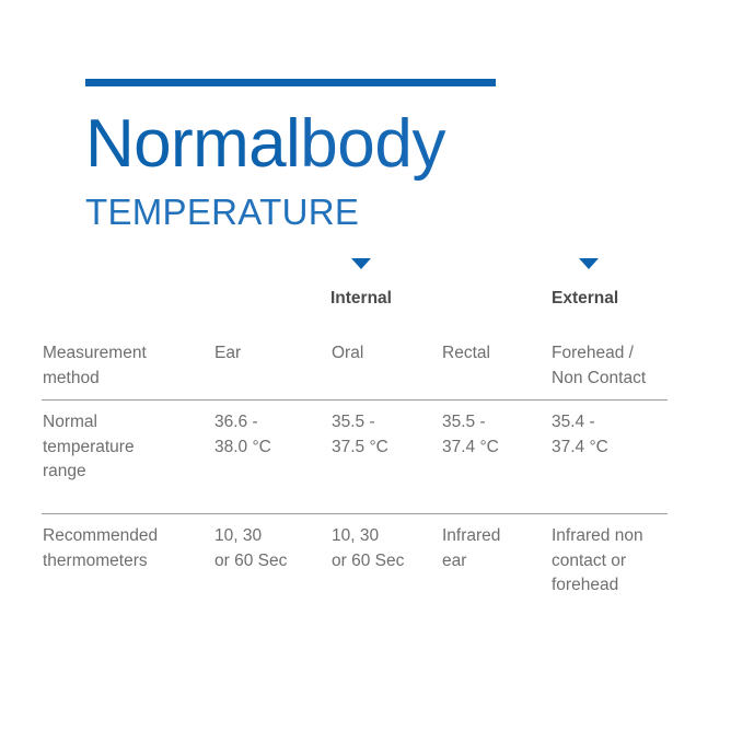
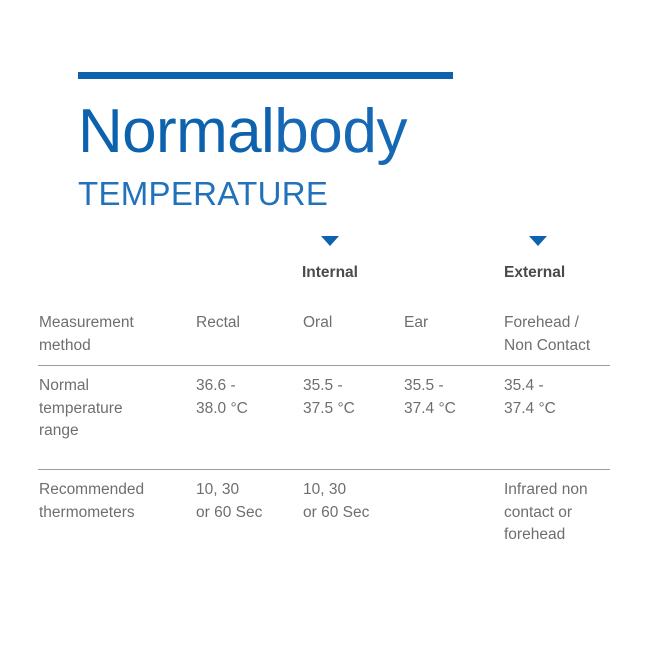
  Normalbody
  TEMPERATURE
  Internal
  External
  Measurement
  method
- Ear
+ Rectal
  Oral
- Rectal
+ Ear
  Forehead /
  Non Contact
  Normal
  temperature
  range
  36.6 -
  38.0 °C
  35.5 -
  37.5 °C
  35.5 -
  37.4 °C
  35.4 -
  37.4 °C
  Recommended
  thermometers
  10, 30
  or 60 Sec
  10, 30
  or 60 Sec
- Infrared
- ear
  Infrared non
  contact or
  forehead
